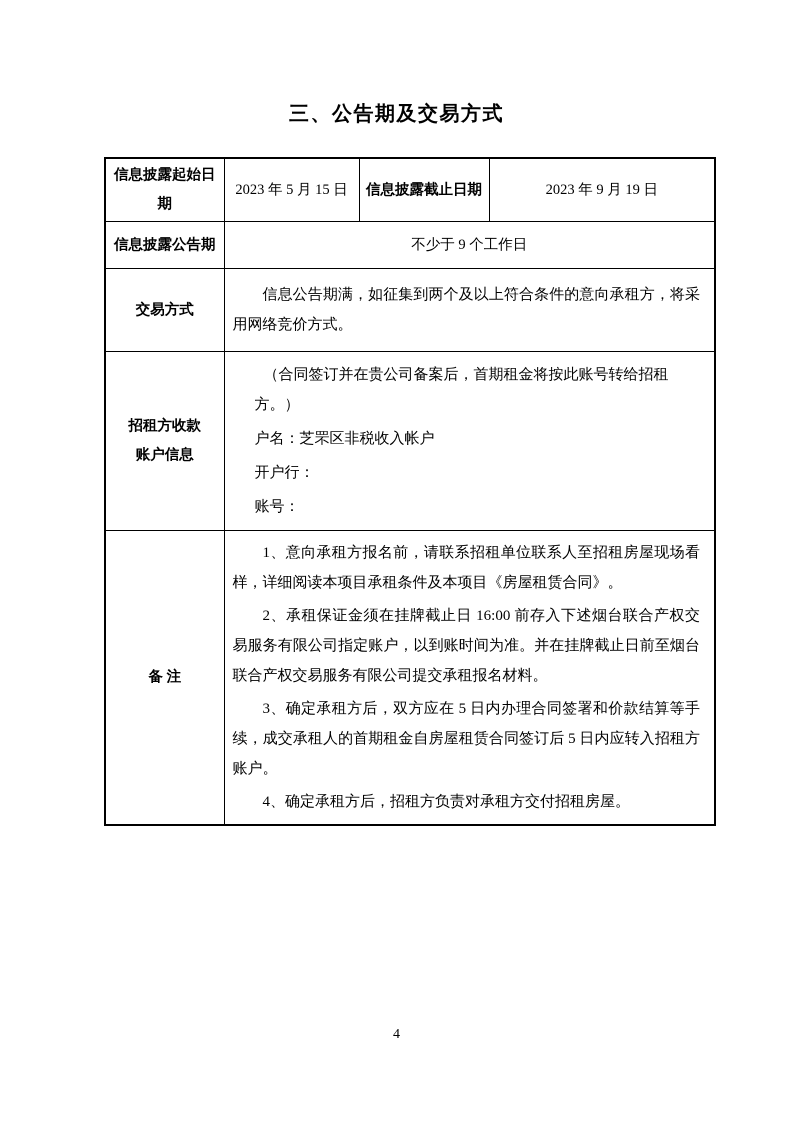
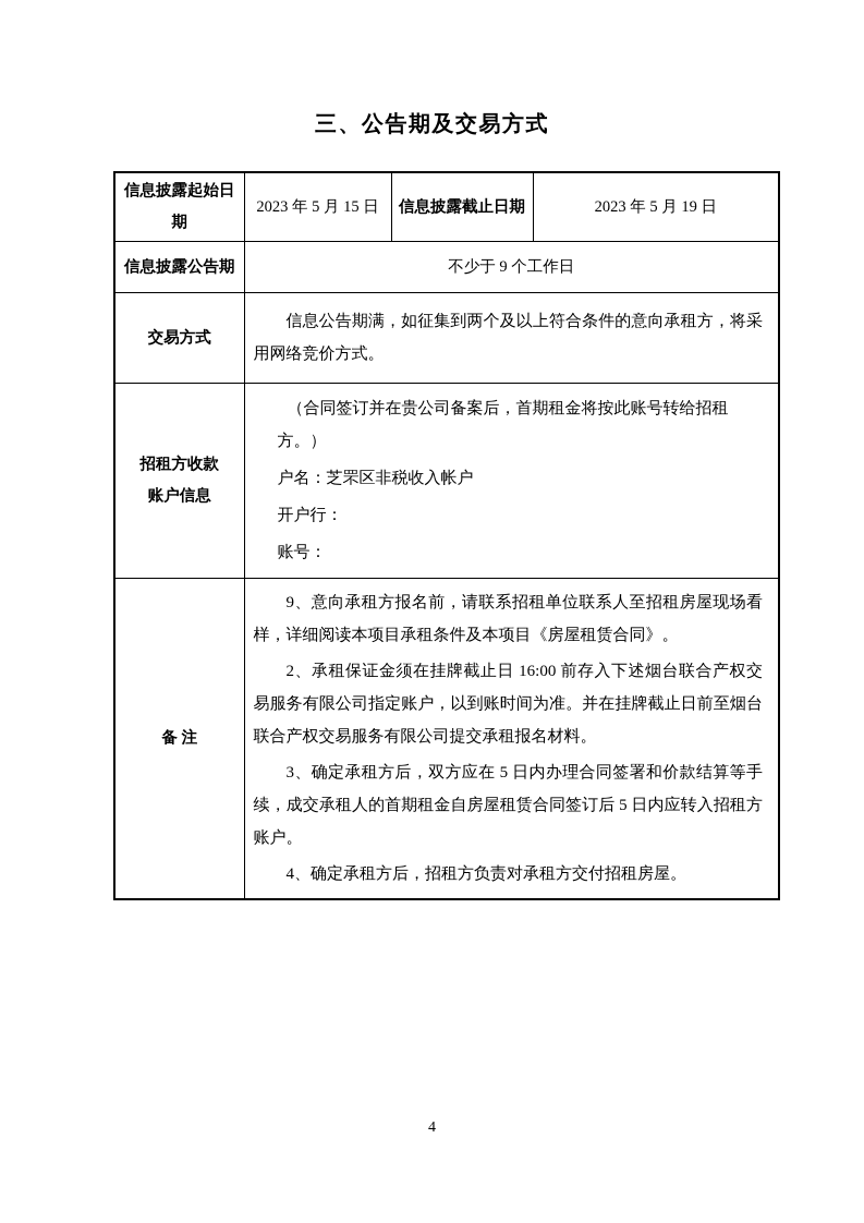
  三、公告期及交易方式
- 信息披露起始日期	2023 年 5 月 15 日	信息披露截止日期	2023 年 9 月 19 日
+ 信息披露起始日期	2023 年 5 月 15 日	信息披露截止日期	2023 年 5 月 19 日
  信息披露公告期	不少于 9 个工作日
  交易方式	信息公告期满，如征集到两个及以上符合条件的意向承租方，将采用网络竞价方式。
  招租方收款 账户信息	（合同签订并在贵公司备案后，首期租金将按此账号转给招租方。） 户名：芝罘区非税收入帐户 开户行： 账号：
- 备 注	1、意向承租方报名前，请联系招租单位联系人至招租房屋现场看样，详细阅读本项目承租条件及本项目《房屋租赁合同》。 2、承租保证金须在挂牌截止日 16:00 前存入下述烟台联合产权交易服务有限公司指定账户，以到账时间为准。并在挂牌截止日前至烟台联合产权交易服务有限公司提交承租报名材料。 3、确定承租方后，双方应在 5 日内办理合同签署和价款结算等手续，成交承租人的首期租金自房屋租赁合同签订后 5 日内应转入招租方账户。 4、确定承租方后，招租方负责对承租方交付招租房屋。
+ 备 注	9、意向承租方报名前，请联系招租单位联系人至招租房屋现场看样，详细阅读本项目承租条件及本项目《房屋租赁合同》。 2、承租保证金须在挂牌截止日 16:00 前存入下述烟台联合产权交易服务有限公司指定账户，以到账时间为准。并在挂牌截止日前至烟台联合产权交易服务有限公司提交承租报名材料。 3、确定承租方后，双方应在 5 日内办理合同签署和价款结算等手续，成交承租人的首期租金自房屋租赁合同签订后 5 日内应转入招租方账户。 4、确定承租方后，招租方负责对承租方交付招租房屋。
  4
